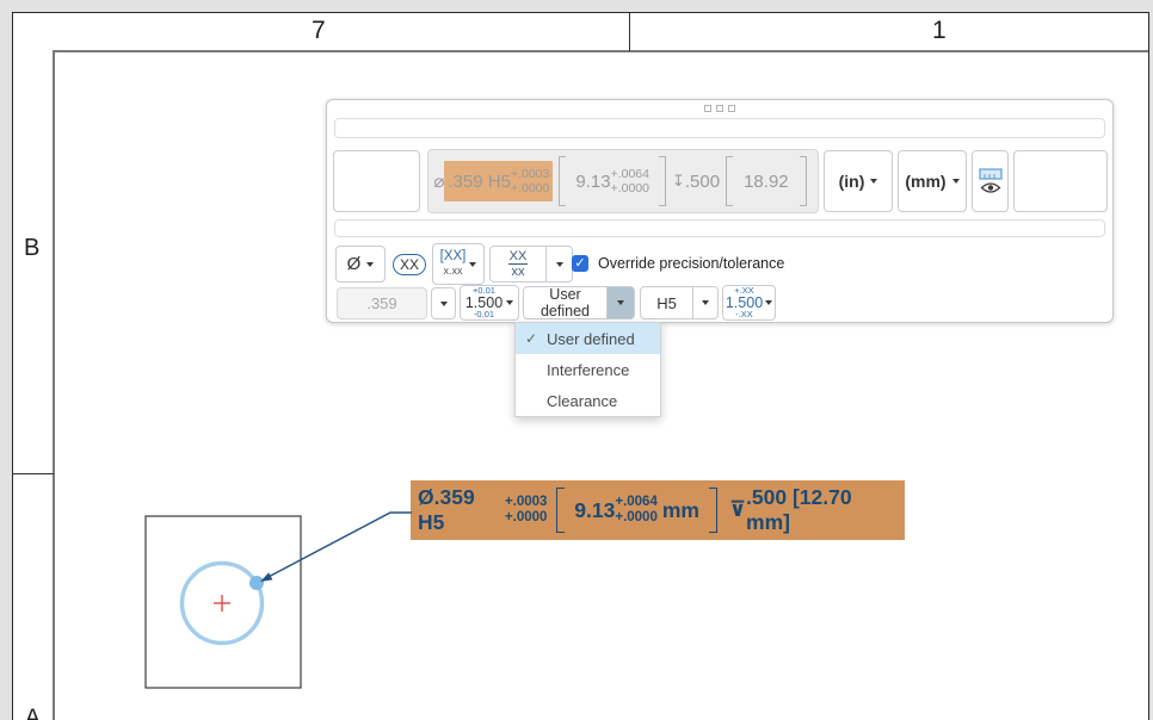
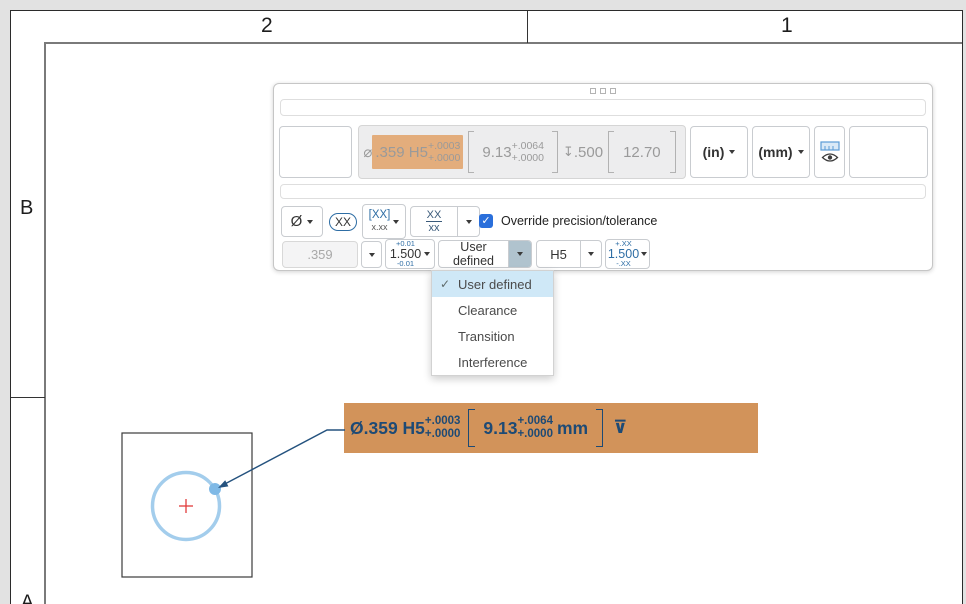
- 7
+ 2
  1
  B
  A
  Ø.359 H5
  +.0003
  +.0000
  9.13
  +.0064
  +.0000
  mm
  ⊽
- .500 [12.70 mm]
  ⌀
  .359 H5
  +.0003
  +.0000
  9.13
  +.0064
  +.0000
  ↧
  .500
- 18.92
+ 12.70
  (in)
  (mm)
  Ø
  XX
  [XX]
  x.xx
  XX
  xx
  ✓
  Override precision/tolerance
  .359
  +0.01
  1.500
  -0.01
  User defined
  H5
  +.XX
  1.500
  -.XX
  ✓
  User defined
- Interference
+ Clearance
+ Transition
- Clearance
+ Interference
